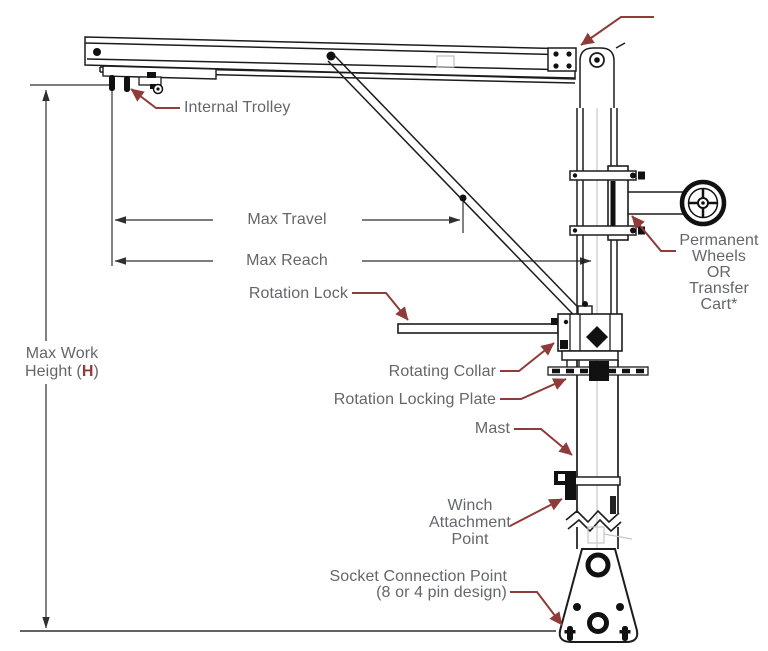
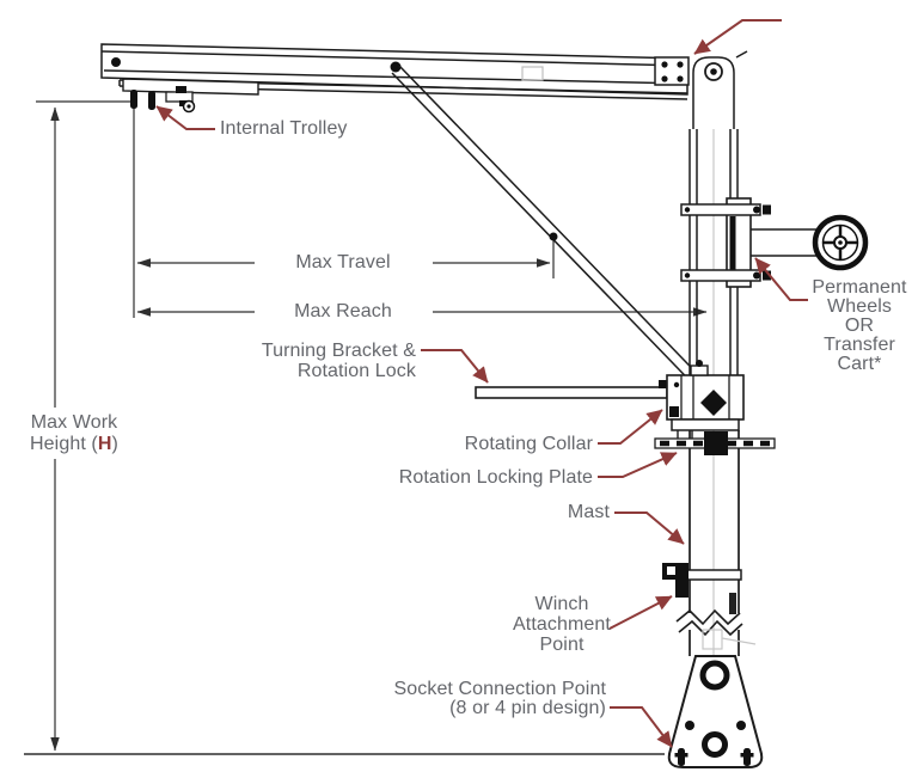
  Internal Trolley
  Max Travel
  Max Reach
+ Turning Bracket &
  Rotation Lock
  Rotating Collar
  Rotation Locking Plate
  Mast
  Winch
  Attachment
  Point
  Socket Connection Point
  (8 or 4 pin design)
  Max Work
  Height (H)
  Permanent
  Wheels
  OR
  Transfer
  Cart*
